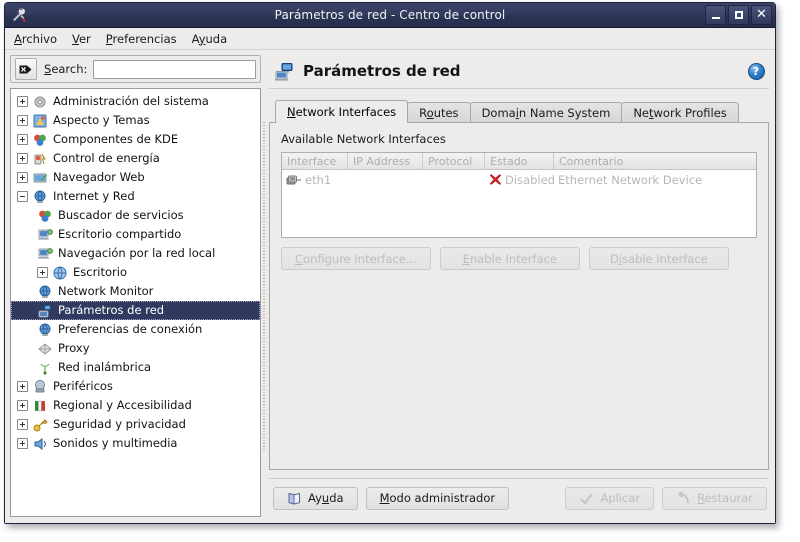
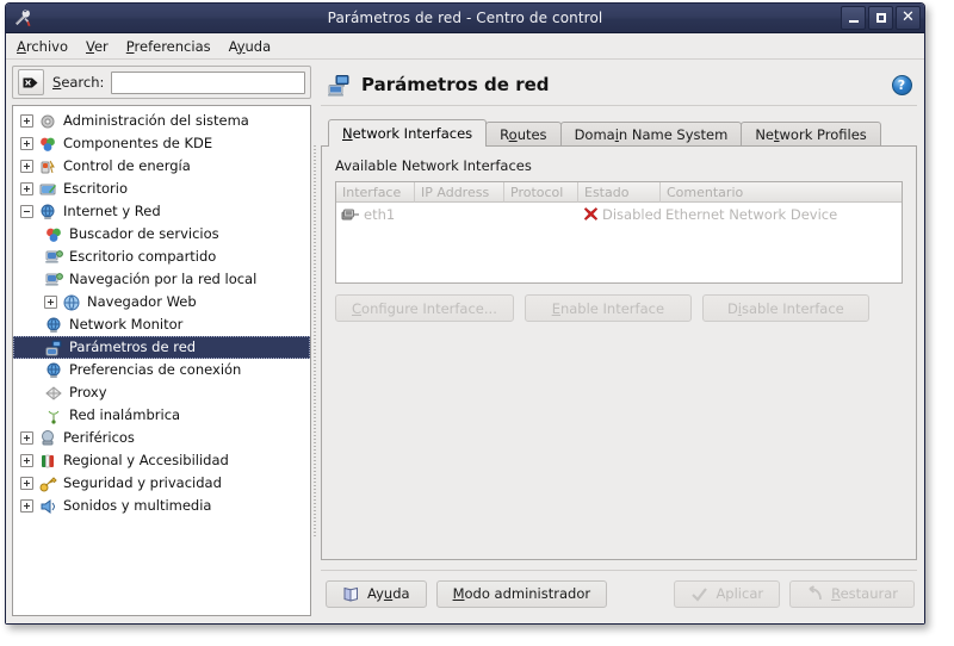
  Parámetros de red - Centro de control
  ✕
  Archivo
  Ver
  Preferencias
  Ayuda
  Search:
  Administración del sistema
- Aspecto y Temas
  Componentes de KDE
  Control de energía
- Navegador Web
+ Escritorio
  Internet y Red
  Buscador de servicios
  Escritorio compartido
  Navegación por la red local
- Escritorio
+ Navegador Web
  Network Monitor
  Parámetros de red
  Preferencias de conexión
  Proxy
  Red inalámbrica
  Periféricos
  Regional y Accesibilidad
  Seguridad y privacidad
  Sonidos y multimedia
  Parámetros de red
  ?
  Network Interfaces
  Routes
  Domain Name System
  Network Profiles
  Available Network Interfaces
  Interface
  IP Address
  Protocol
  Estado
  Comentario
  eth1
  Disabled
  Ethernet Network Device
  Configure Interface...
  Enable Interface
  Disable Interface
  Ayuda
  Modo administrador
  Aplicar
  Restaurar
